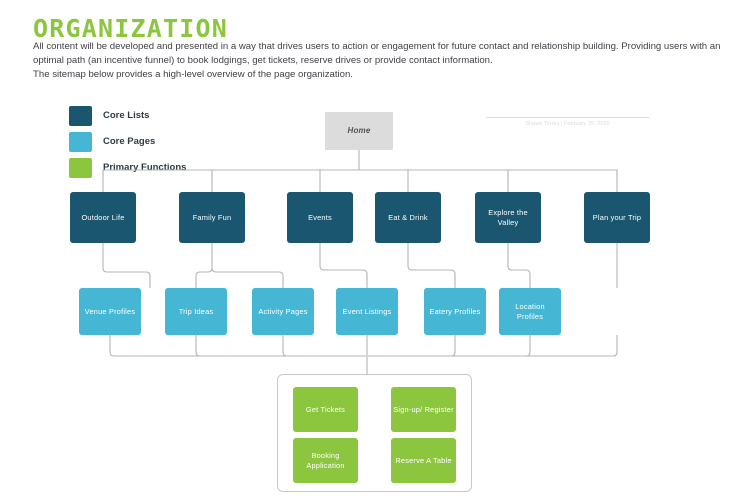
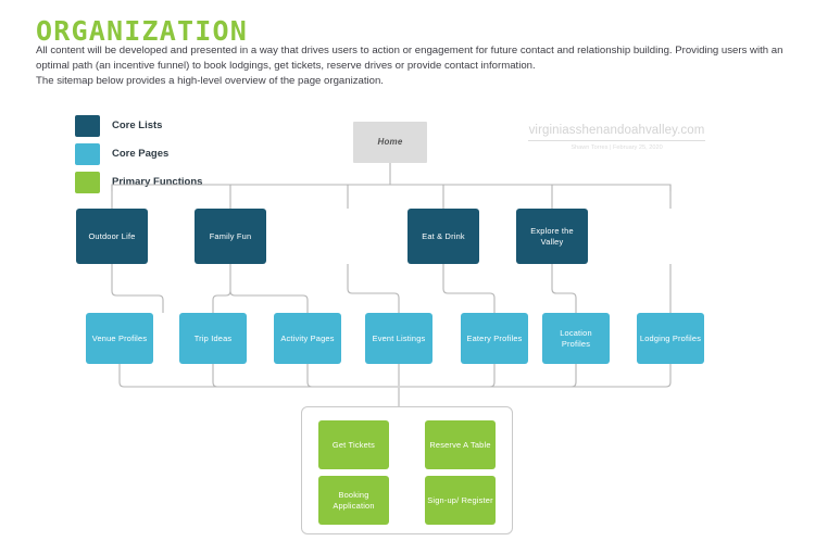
  ORGANIZATION
  All content will be developed and presented in a way that drives users to action or engagement for future contact and relationship building. Providing users with an
  optimal path (an incentive funnel) to book lodgings, get tickets, reserve drives or provide contact information.
  The sitemap below provides a high-level overview of the page organization.
  Core Lists
  Core Pages
  Primary Functions
+ virginiasshenandoahvalley.com
  Home
  Outdoor Life
  Family Fun
- Events
  Eat & Drink
  Explore the Valley
- Plan your Trip
  Venue Profiles
  Trip Ideas
  Activity Pages
  Event Listings
  Eatery Profiles
  Location Profiles
+ Lodging Profiles
  Get Tickets
- Sign-up/ Register
+ Reserve A Table
  Booking Application
- Reserve A Table
+ Sign-up/ Register
